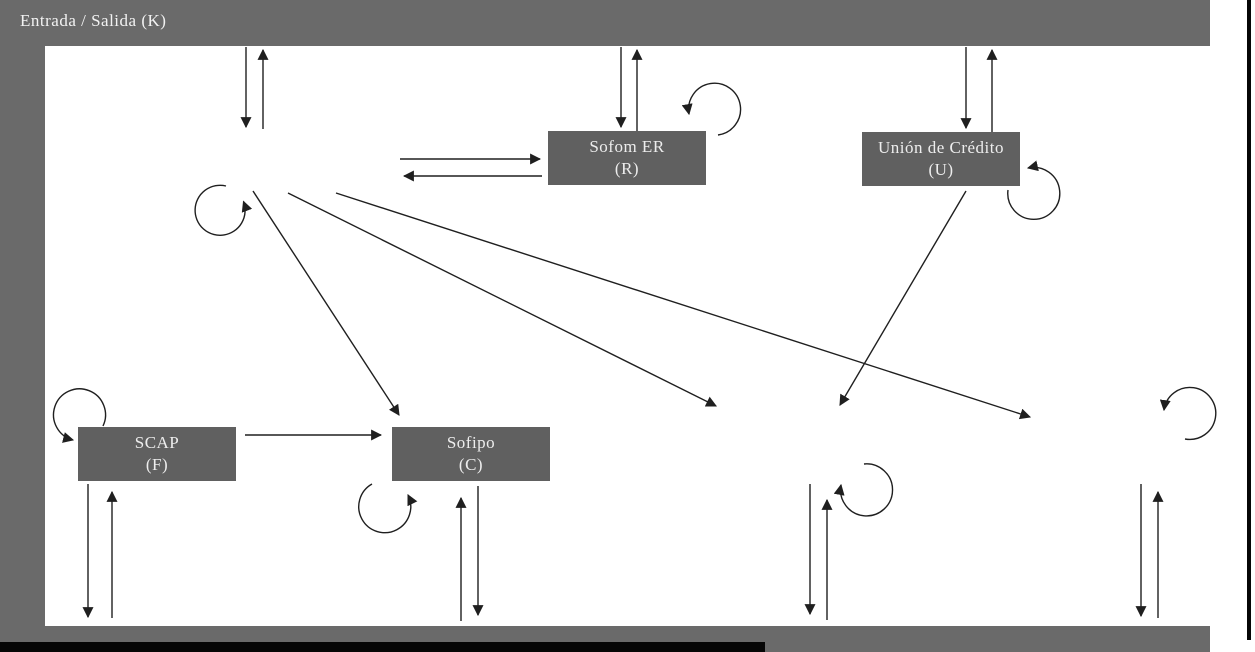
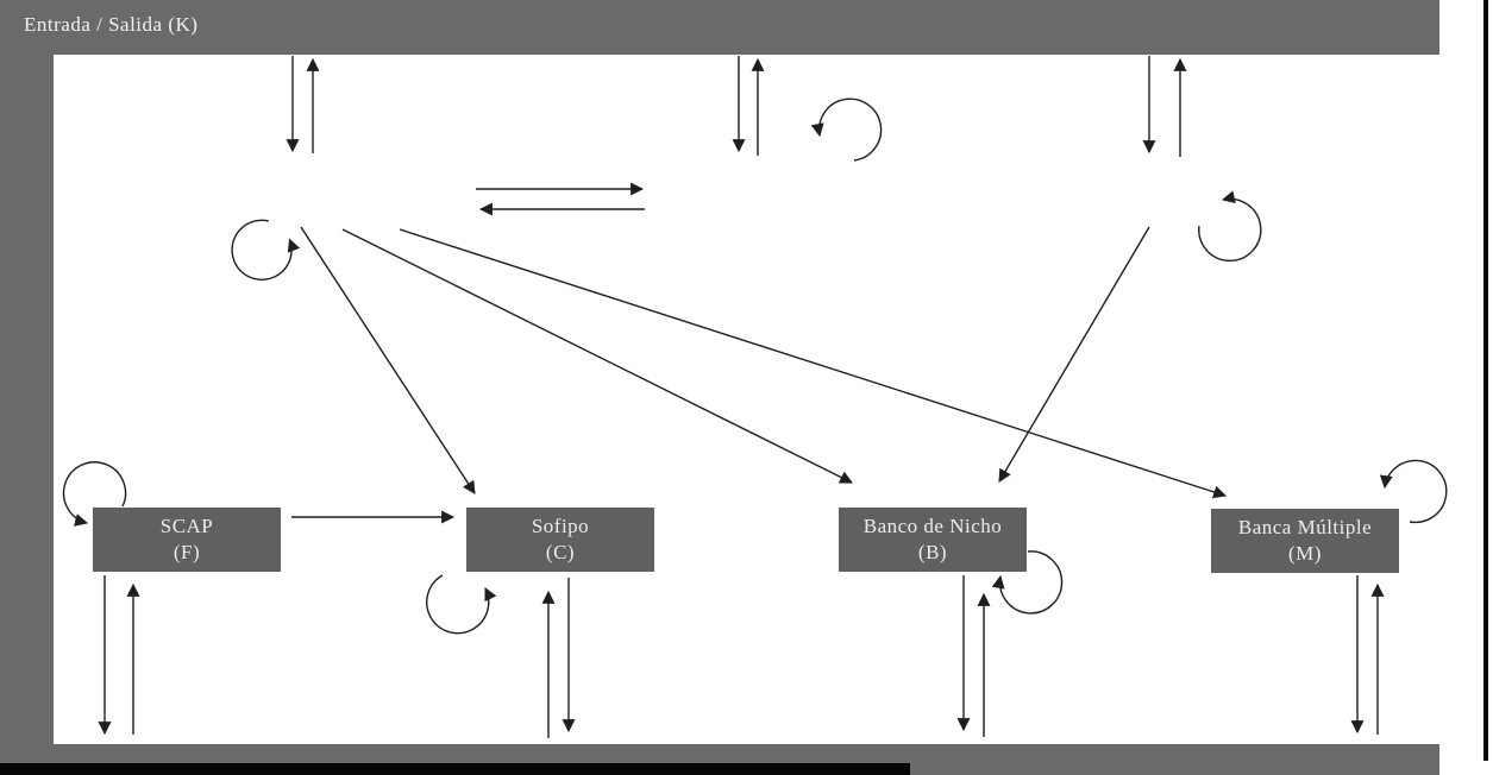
  Entrada / Salida (K)
- Sofom ER
- (R)
- Unión de Crédito
- (U)
  SCAP
  (F)
  Sofipo
  (C)
+ Banco de Nicho
+ (B)
+ Banca Múltiple
+ (M)
